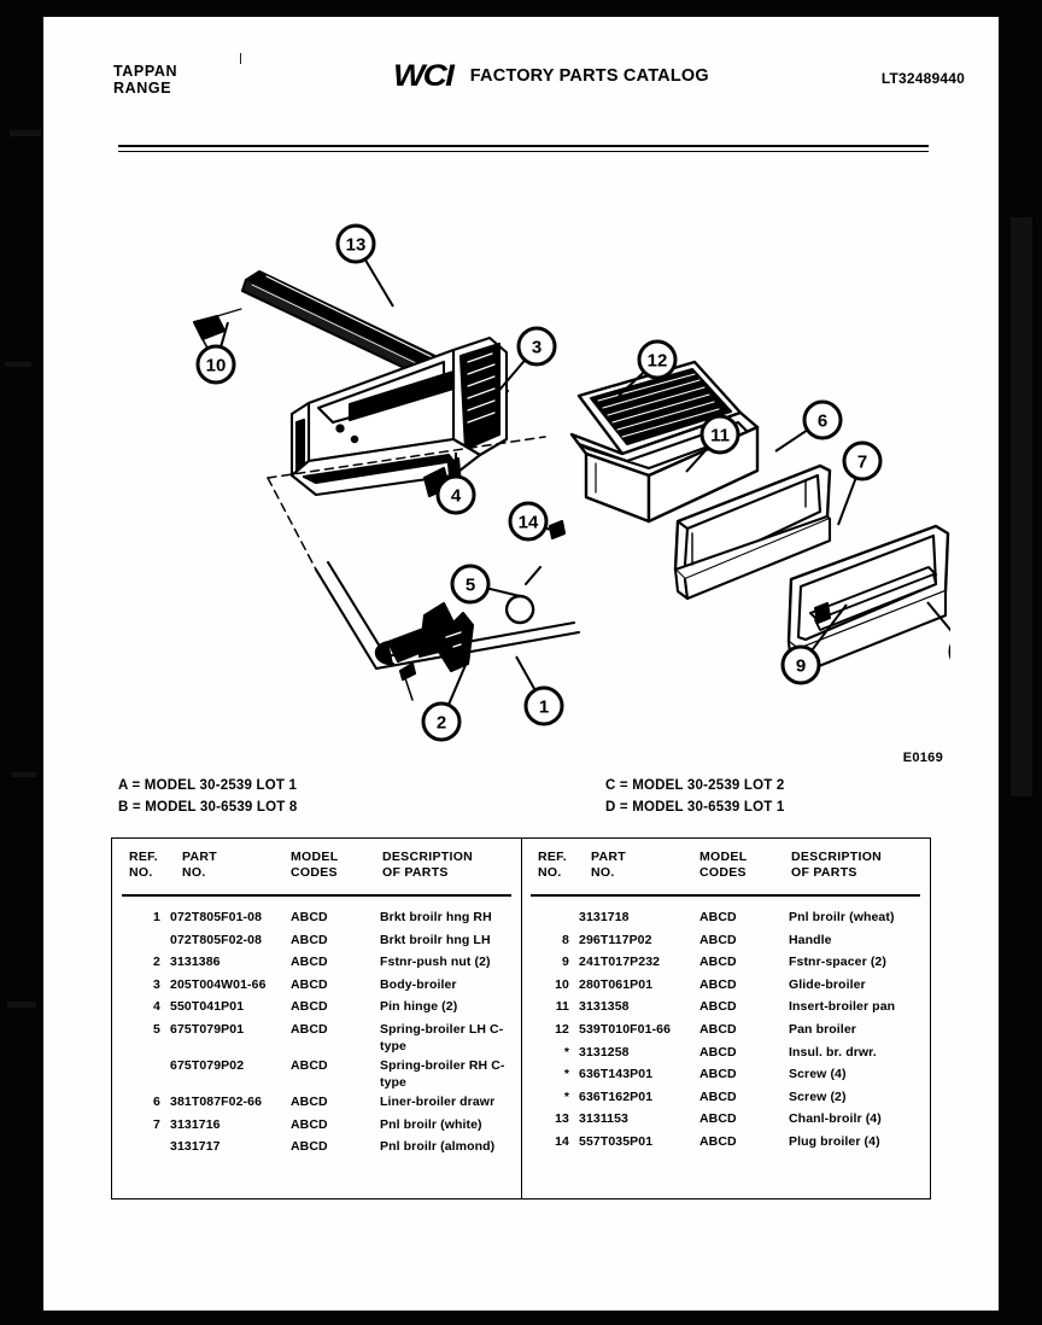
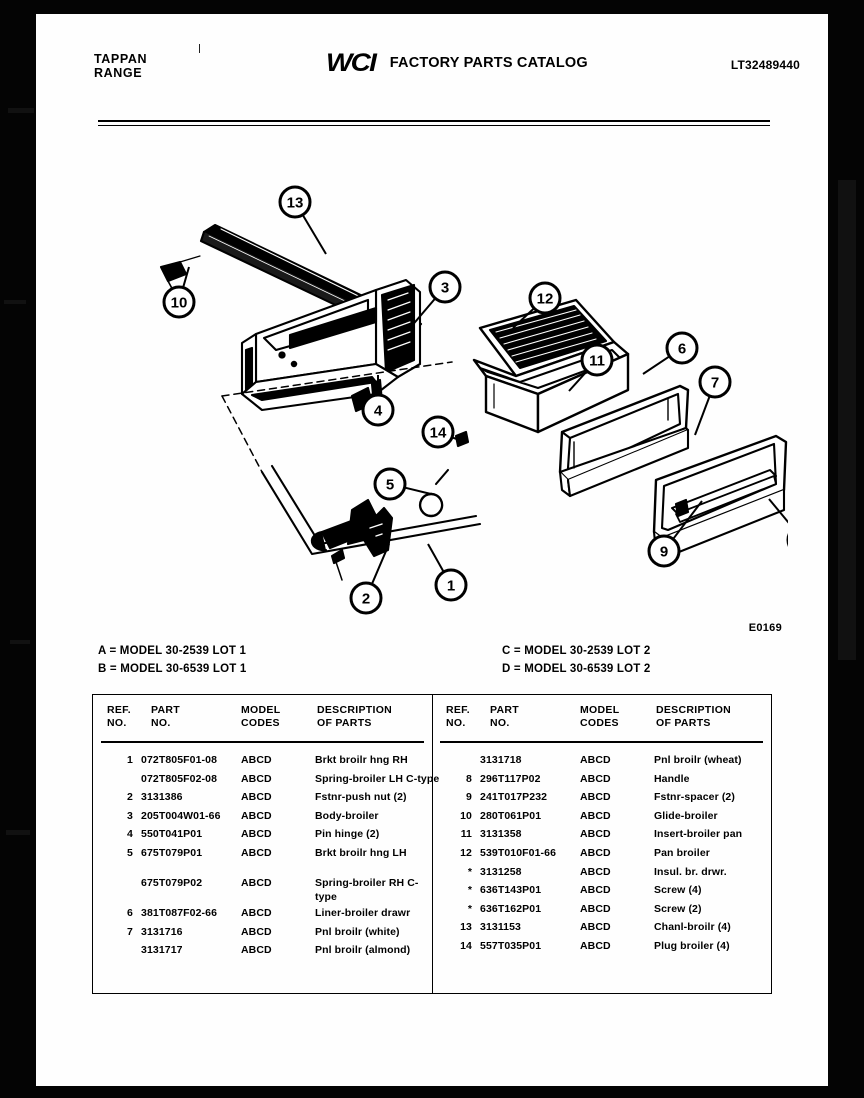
  TAPPAN
  RANGE
  WCI
  FACTORY PARTS CATALOG
  LT32489440
  1
  2
  3
  4
  5
  6
  7
  9
  10
  11
  12
  13
  14
  A = MODEL 30-2539 LOT 1
- B = MODEL 30-6539 LOT 8
+ B = MODEL 30-6539 LOT 1
  C = MODEL 30-2539 LOT 2
- D = MODEL 30-6539 LOT 1
+ D = MODEL 30-6539 LOT 2
  E0169
  REF.
  NO.
  PART
  NO.
  MODEL
  CODES
  DESCRIPTION
  OF PARTS
  1
  072T805F01-08
  ABCD
  Brkt broilr hng RH
  072T805F02-08
  ABCD
- Brkt broilr hng LH
+ Spring-broiler LH C-type
  2
  3131386
  ABCD
  Fstnr-push nut (2)
  3
  205T004W01-66
  ABCD
  Body-broiler
  4
  550T041P01
  ABCD
  Pin hinge (2)
  5
  675T079P01
  ABCD
- Spring-broiler LH C-type
+ Brkt broilr hng LH
  675T079P02
  ABCD
  Spring-broiler RH C-type
  6
  381T087F02-66
  ABCD
  Liner-broiler drawr
  7
  3131716
  ABCD
  Pnl broilr (white)
  3131717
  ABCD
  Pnl broilr (almond)
  REF.
  NO.
  PART
  NO.
  MODEL
  CODES
  DESCRIPTION
  OF PARTS
  3131718
  ABCD
  Pnl broilr (wheat)
  8
  296T117P02
  ABCD
  Handle
  9
  241T017P232
  ABCD
  Fstnr-spacer (2)
  10
  280T061P01
  ABCD
  Glide-broiler
  11
  3131358
  ABCD
  Insert-broiler pan
  12
  539T010F01-66
  ABCD
  Pan broiler
  *
  3131258
  ABCD
  Insul. br. drwr.
  *
  636T143P01
  ABCD
  Screw (4)
  *
  636T162P01
  ABCD
  Screw (2)
  13
  3131153
  ABCD
  Chanl-broilr (4)
  14
  557T035P01
  ABCD
  Plug broiler (4)
